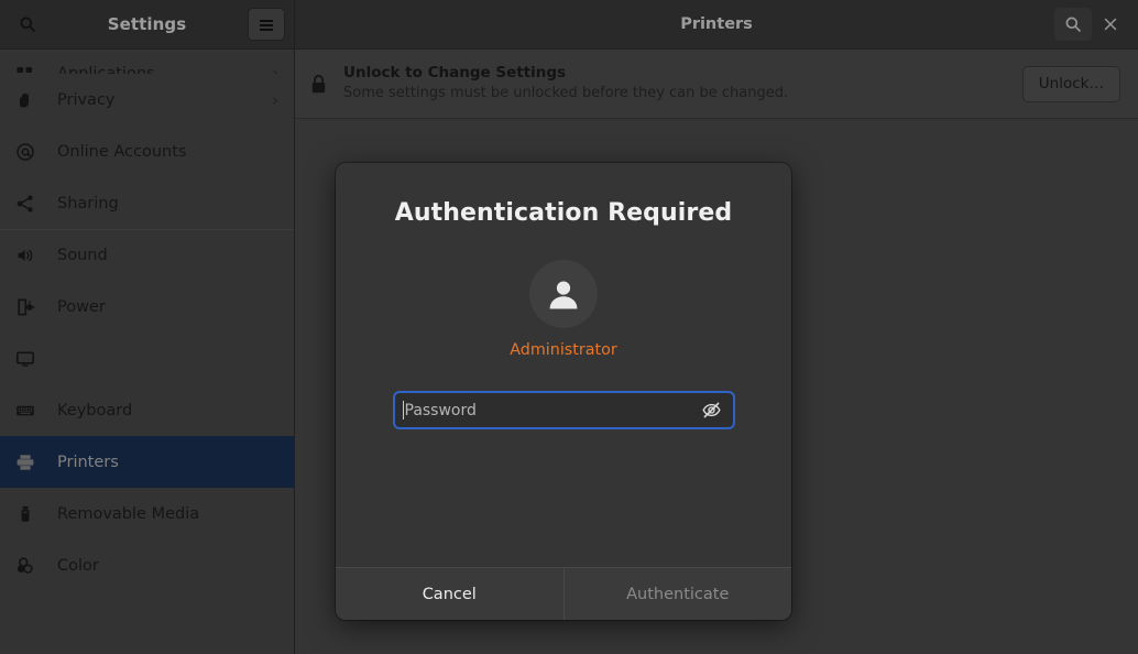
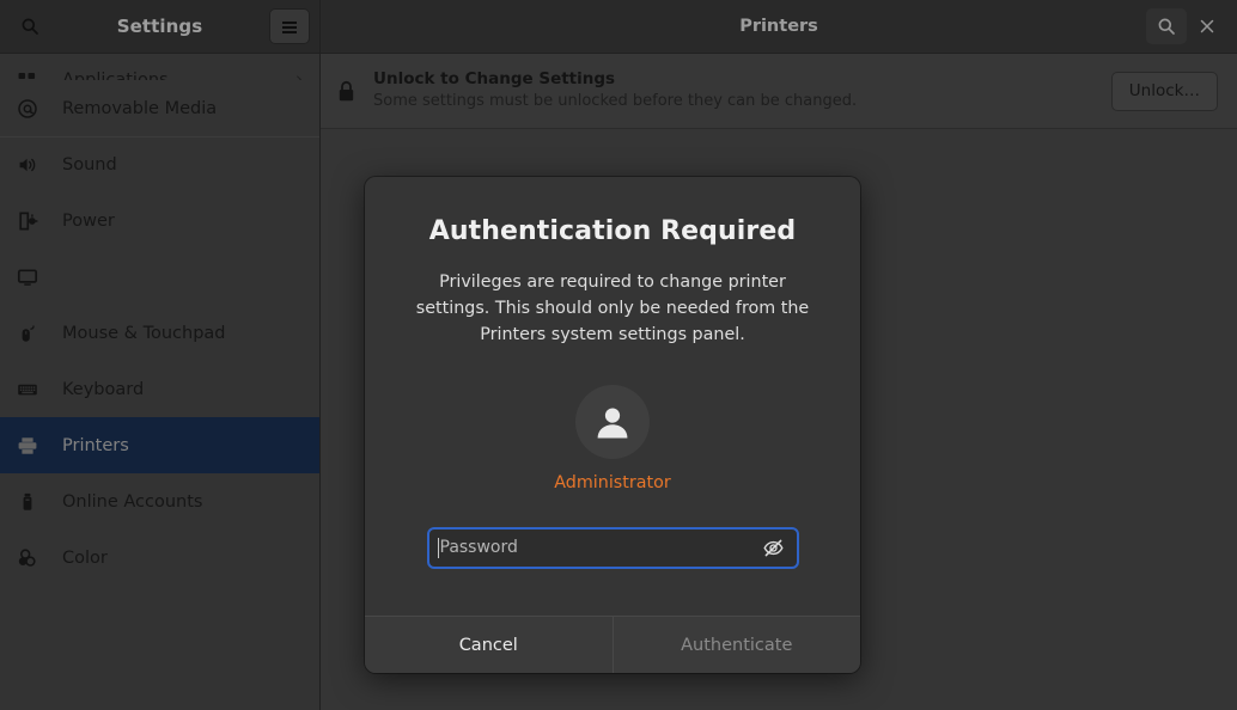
  Settings
- Privacy
- Online Accounts
+ Removable Media
- Sharing
  Sound
  Power
+ Mouse & Touchpad
  Keyboard
  Printers
- Removable Media
+ Online Accounts
  Color
  Printers
  Unlock to Change Settings
  Some settings must be unlocked before they can be changed.
  Unlock…
  Authentication Required
+ Privileges are required to change printer settings. This should only be needed from the Printers system settings panel.
  Administrator
  Password
  Cancel
  Authenticate
